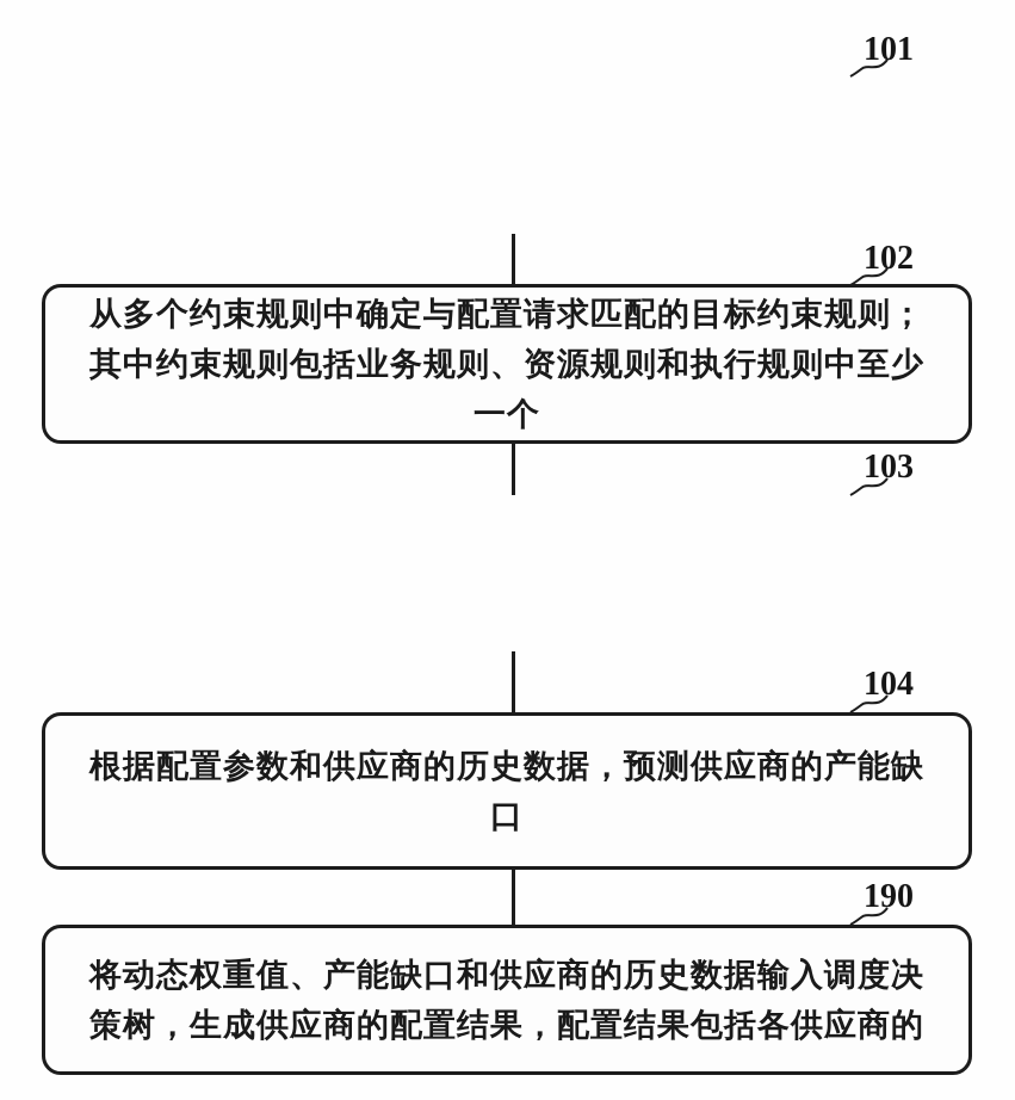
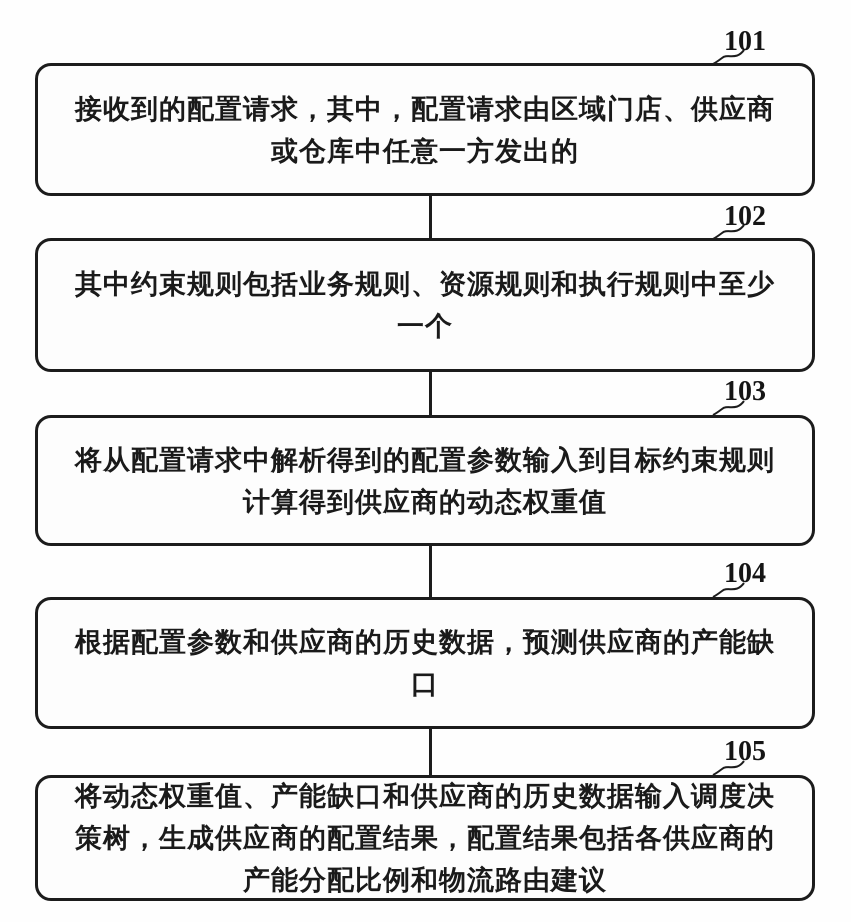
  101
+ 接收到的配置请求，其中，配置请求由区域门店、供应商
+ 或仓库中任意一方发出的
  102
- 从多个约束规则中确定与配置请求匹配的目标约束规则；
  其中约束规则包括业务规则、资源规则和执行规则中至少
  一个
  103
+ 将从配置请求中解析得到的配置参数输入到目标约束规则
+ 计算得到供应商的动态权重值
  104
  根据配置参数和供应商的历史数据，预测供应商的产能缺
  口
- 190
+ 105
  将动态权重值、产能缺口和供应商的历史数据输入调度决
  策树，生成供应商的配置结果，配置结果包括各供应商的
+ 产能分配比例和物流路由建议
